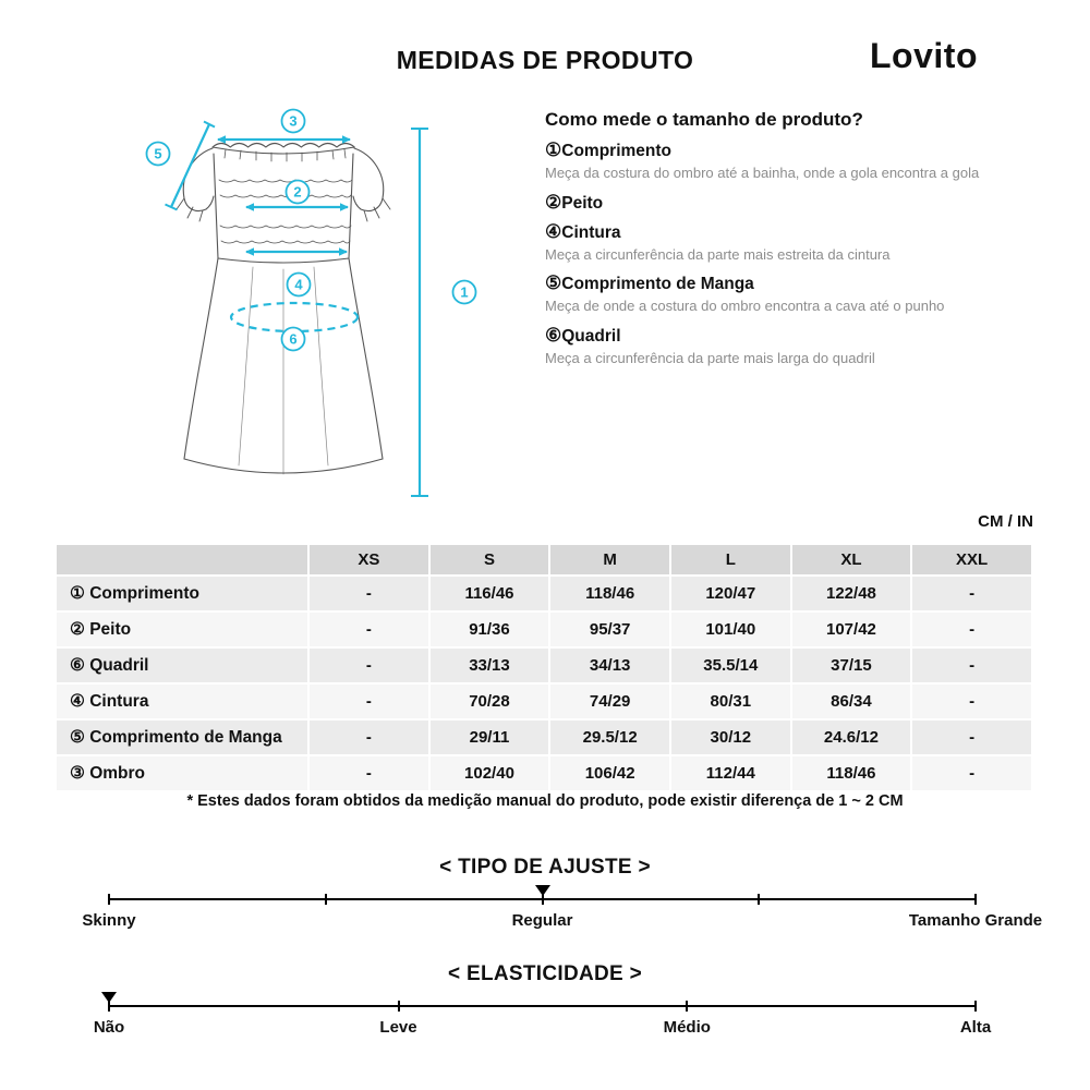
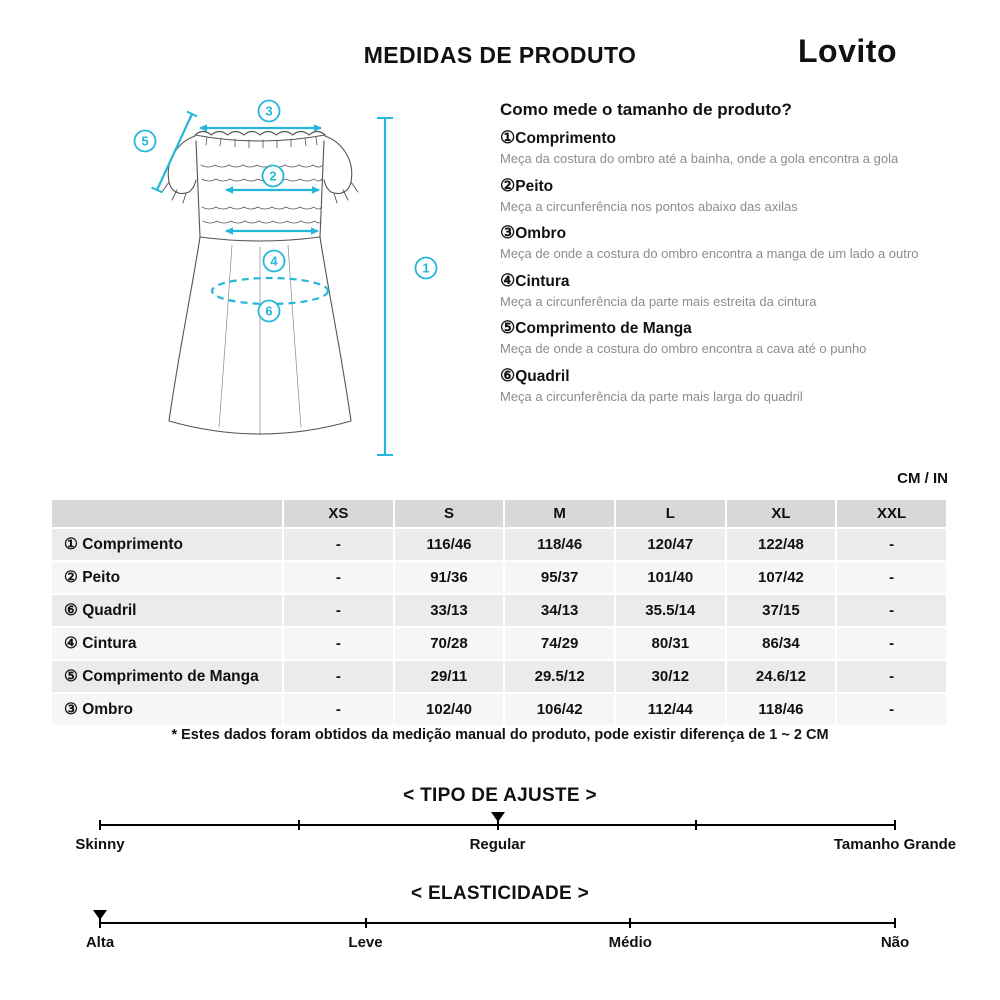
  MEDIDAS DE PRODUTO
  Lovito
  3
  5
  2
  4
  6
  1
  Como mede o tamanho de produto?
  ①Comprimento
  Meça da costura do ombro até a bainha, onde a gola encontra a gola
  ②Peito
+ Meça a circunferência nos pontos abaixo das axilas
+ ③Ombro
+ Meça de onde a costura do ombro encontra a manga de um lado a outro
  ④Cintura
  Meça a circunferência da parte mais estreita da cintura
  ⑤Comprimento de Manga
  Meça de onde a costura do ombro encontra a cava até o punho
  ⑥Quadril
  Meça a circunferência da parte mais larga do quadril
  CM / IN
  	XS	S	M	L	XL	XXL
  ① Comprimento	-	116/46	118/46	120/47	122/48	-
  ② Peito	-	91/36	95/37	101/40	107/42	-
  ⑥ Quadril	-	33/13	34/13	35.5/14	37/15	-
  ④ Cintura	-	70/28	74/29	80/31	86/34	-
  ⑤ Comprimento de Manga	-	29/11	29.5/12	30/12	24.6/12	-
  ③ Ombro	-	102/40	106/42	112/44	118/46	-
  * Estes dados foram obtidos da medição manual do produto, pode existir diferença de 1 ~ 2 CM
  < TIPO DE AJUSTE >
  Skinny
  Regular
  Tamanho Grande
  < ELASTICIDADE >
- Não
+ Alta
  Leve
  Médio
- Alta
+ Não
